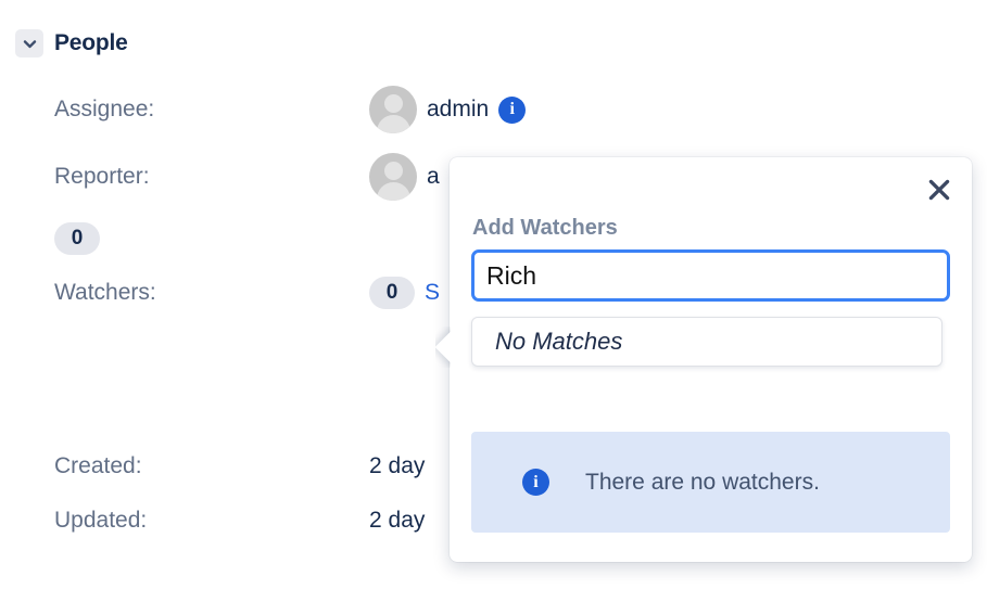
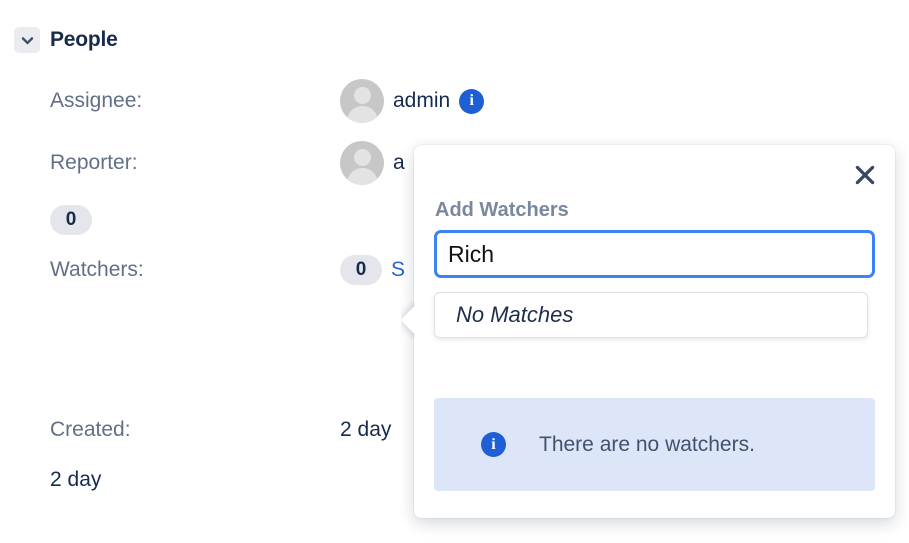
  People
  Assignee:
  admin
  i
  Reporter:
  a
  0
  Watchers:
  0
  S
  Created:
  2 day
- Updated:
  2 day
  Add Watchers
  Rich
  No Matches
  i
  There are no watchers.
